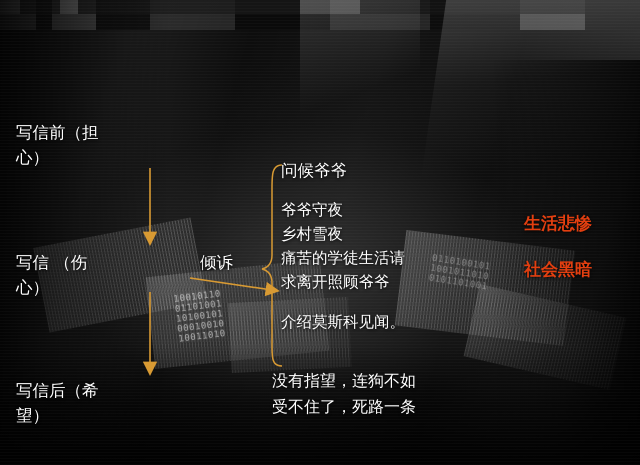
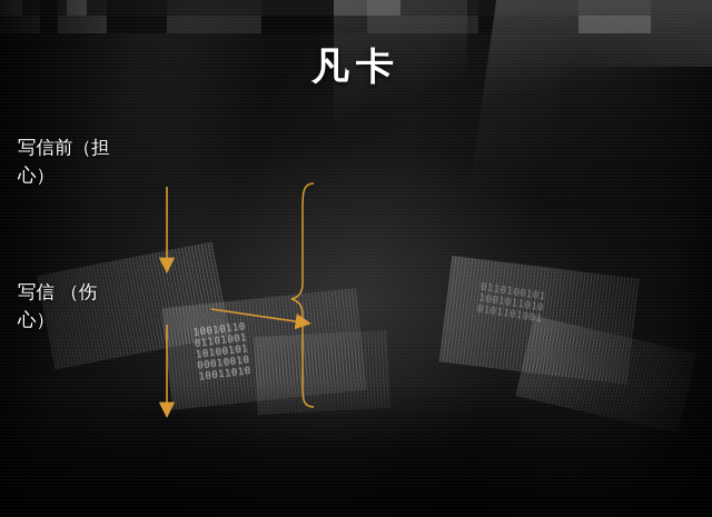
+ 凡卡
  写信前（担
  心）
  写信 （伤
  心）
- 写信后（希
- 望）
- 倾诉
- 问候爷爷
- 爷爷守夜
- 乡村雪夜
- 痛苦的学徒生活请
- 求离开照顾爷爷
- 介绍莫斯科见闻。
- 没有指望，连狗不如
- 受不住了，死路一条
- 生活悲惨
- 社会黑暗
